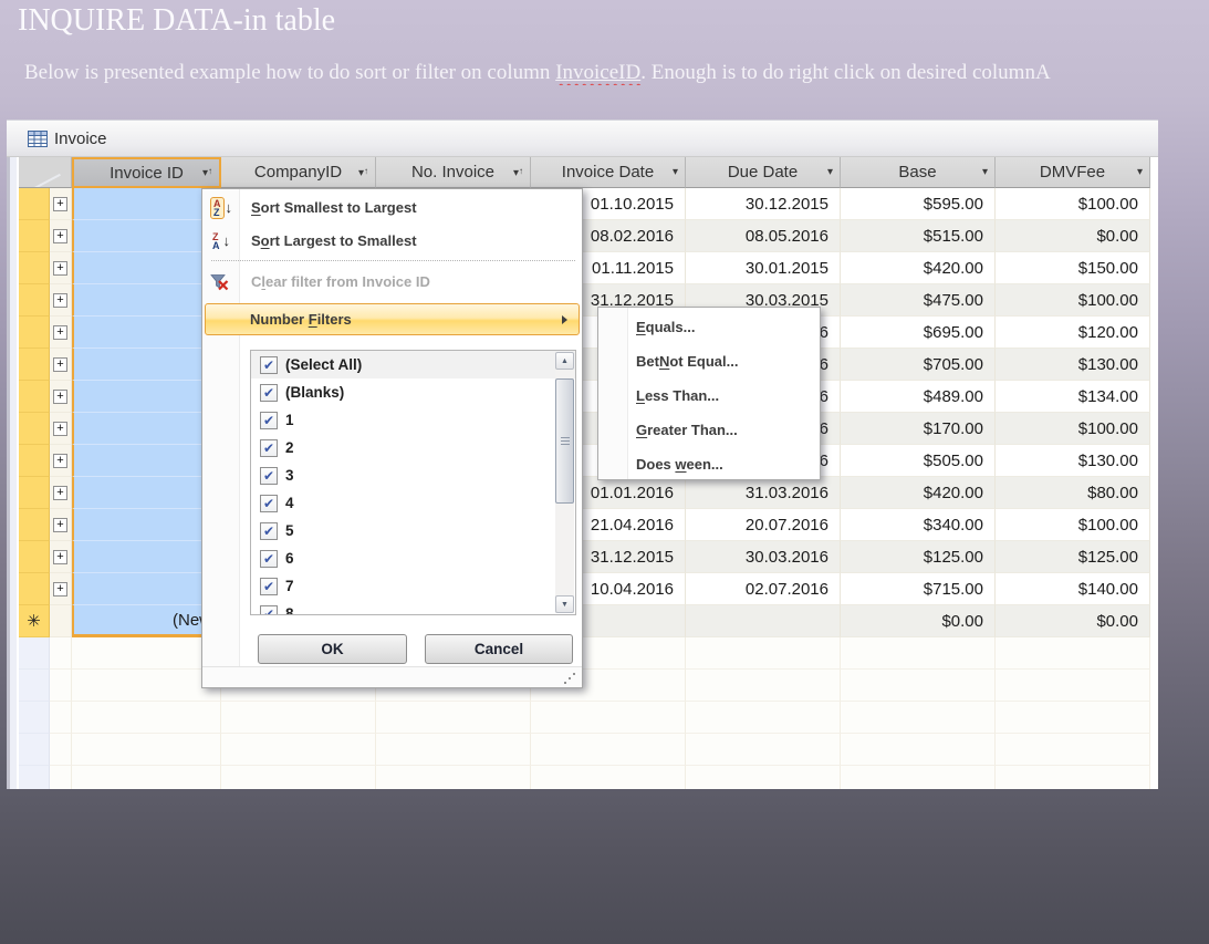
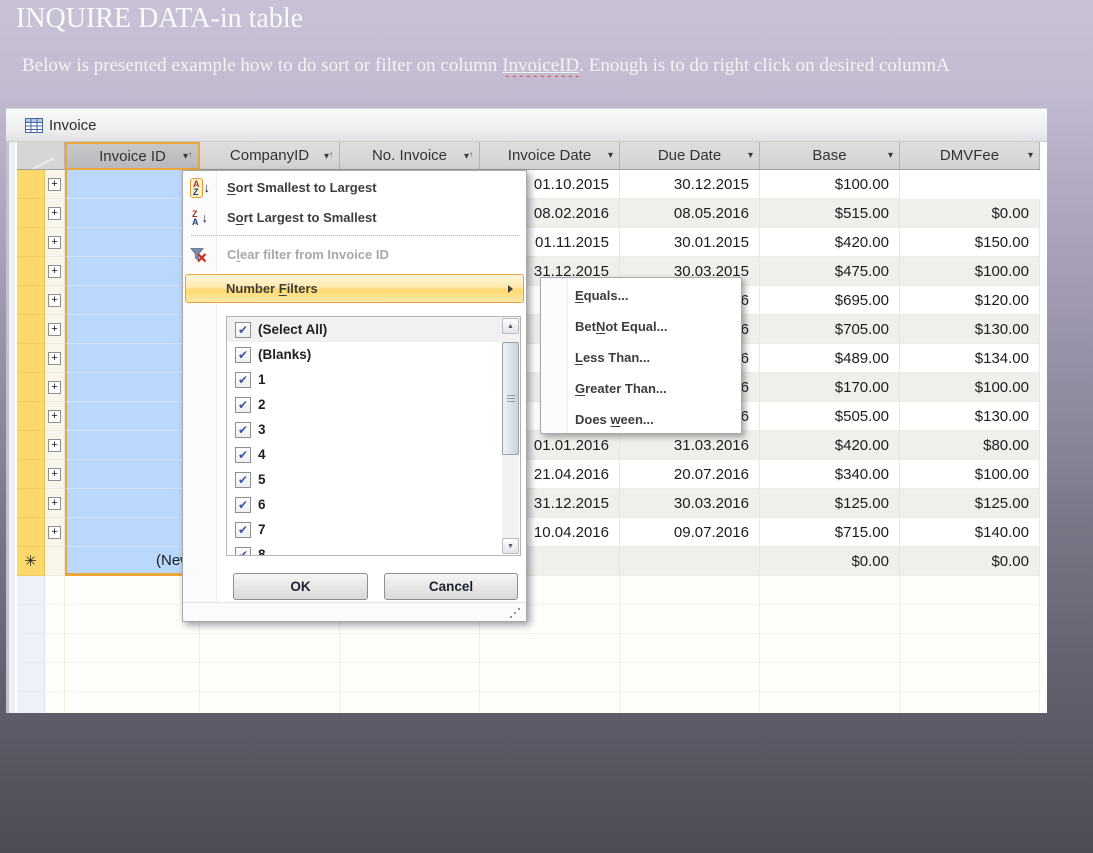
  INQUIRE DATA-in table
  Below is presented example how to do sort or filter on column InvoiceID. Enough is to do right click on desired columnA
  Invoice
  Invoice ID
  ▾↑
  CompanyID
  ▾↑
  No. Invoice
  ▾↑
  Invoice Date
  ▾
  Due Date
  ▾
  Base
  ▾
  DMVFee
  ▾
  +
  01.10.2015
  30.12.2015
- $595.00
  $100.00
  +
  08.02.2016
  08.05.2016
  $515.00
  $0.00
  +
  01.11.2015
  30.01.2015
  $420.00
  $150.00
  +
  31.12.2015
  30.03.2015
  $475.00
  $100.00
  +
  $695.00
  $120.00
  +
  $705.00
  $130.00
  +
  $489.00
  $134.00
  +
  $170.00
  $100.00
  +
  $505.00
  $130.00
  +
  01.01.2016
  31.03.2016
  $420.00
  $80.00
  +
  21.04.2016
  20.07.2016
  $340.00
  $100.00
  +
  31.12.2015
  30.03.2016
  $125.00
  $125.00
  +
  10.04.2016
- 02.07.2016
+ 09.07.2016
  $715.00
  $140.00
  ✳
  $0.00
  $0.00
  A
  Z
  ↓
  Sort Smallest to Largest
  Z
  A
  ↓
  Sort Largest to Smallest
  Clear filter from Invoice ID
  Number Filters
  ✔
  (Select All)
  ✔
  (Blanks)
  ✔
  1
  ✔
  2
  ✔
  3
  ✔
  4
  ✔
  5
  ✔
  6
  ✔
  7
  ✔
  8
  OK
  Cancel
  Equals...
  BetNot Equal...
  Less Than...
  Greater Than...
  Does ween...
